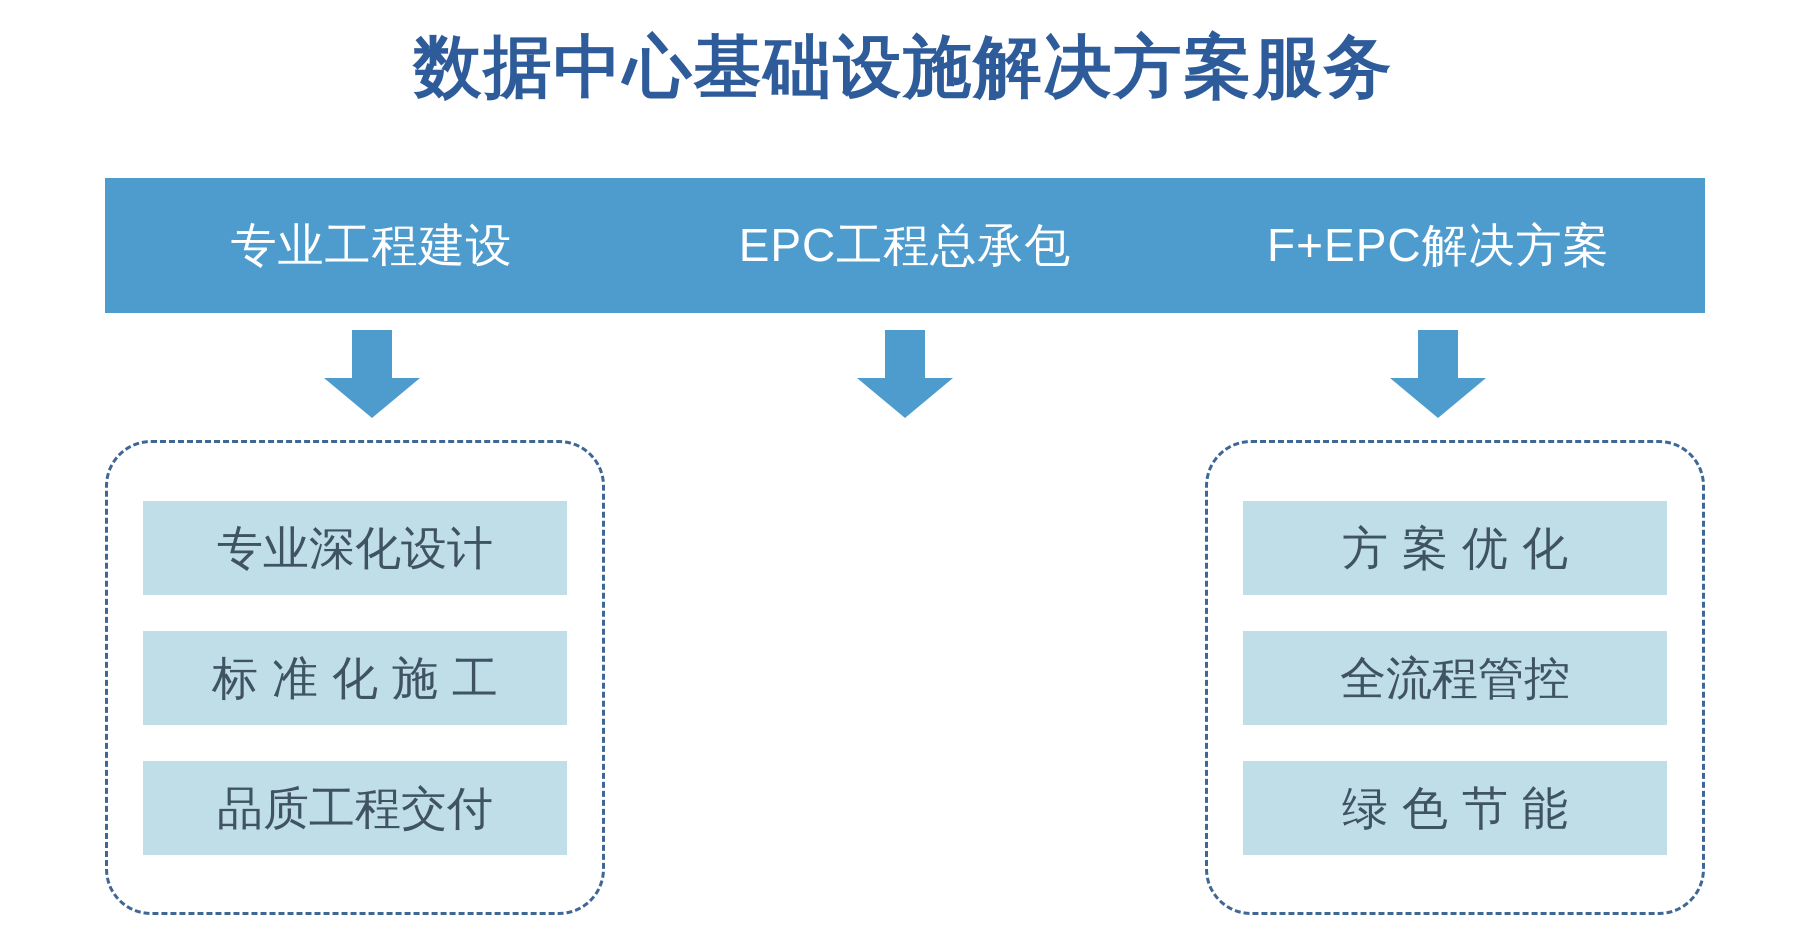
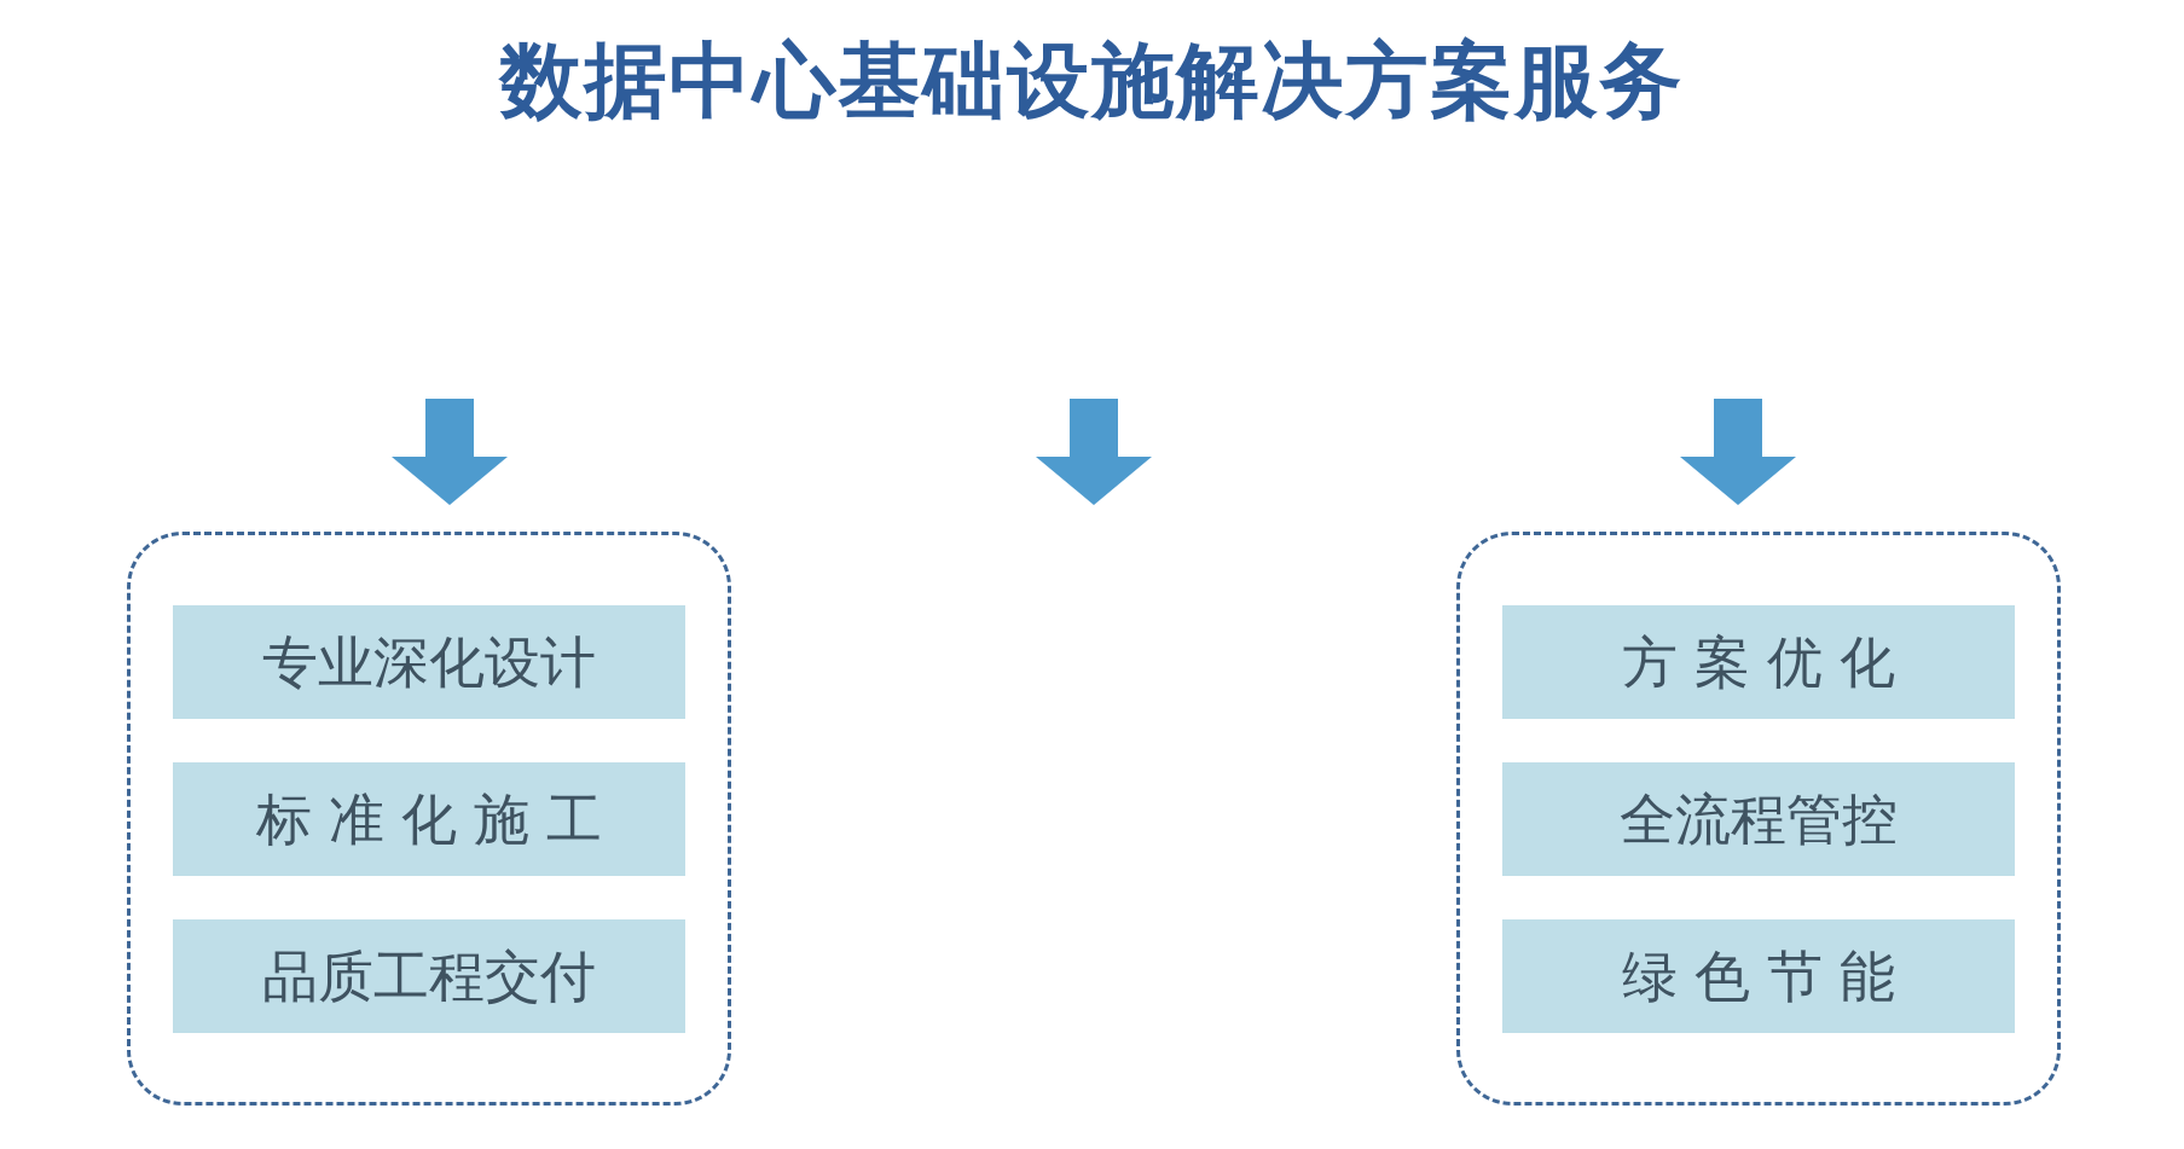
  数据中心基础设施解决方案服务
- 专业工程建设
- EPC工程总承包
- F+EPC解决方案
  专业深化设计
  标准化施工
  品质工程交付
  方案优化
  全流程管控
  绿色节能
